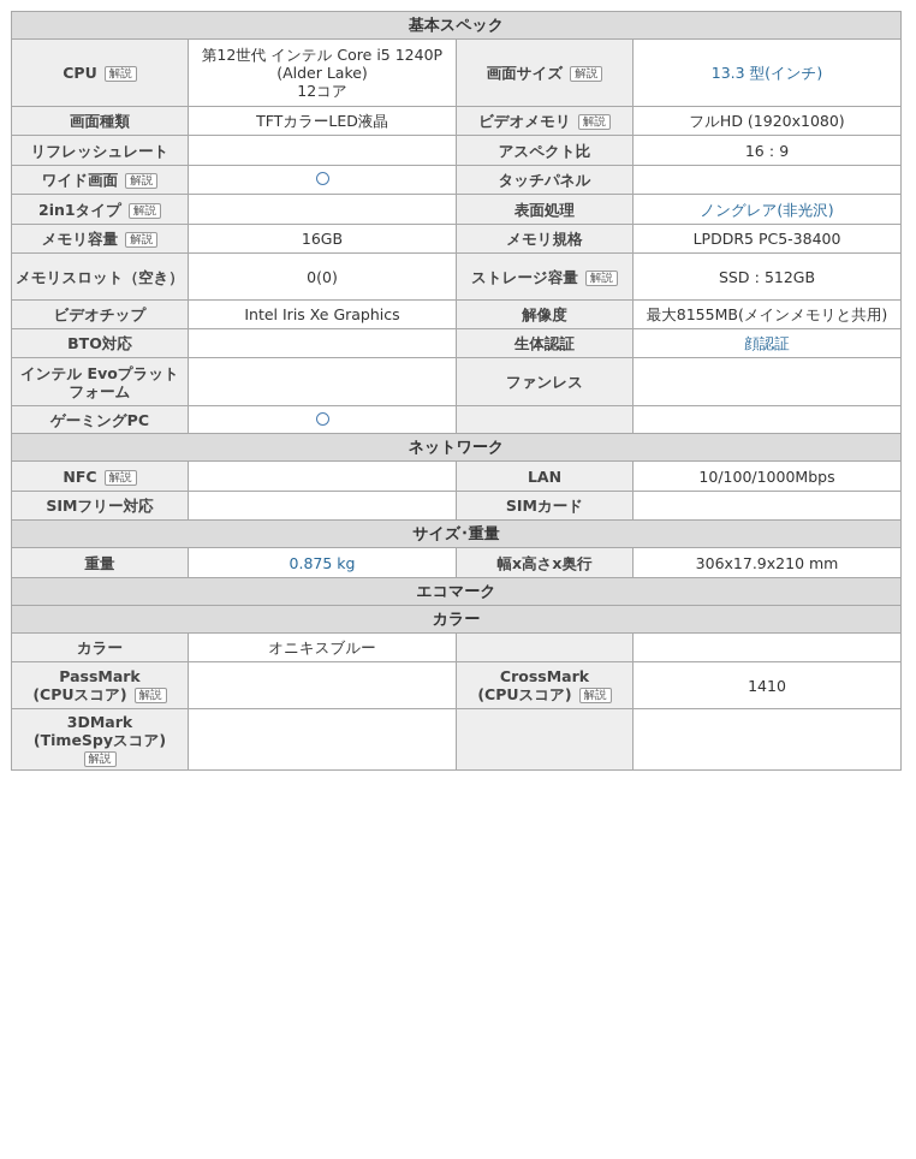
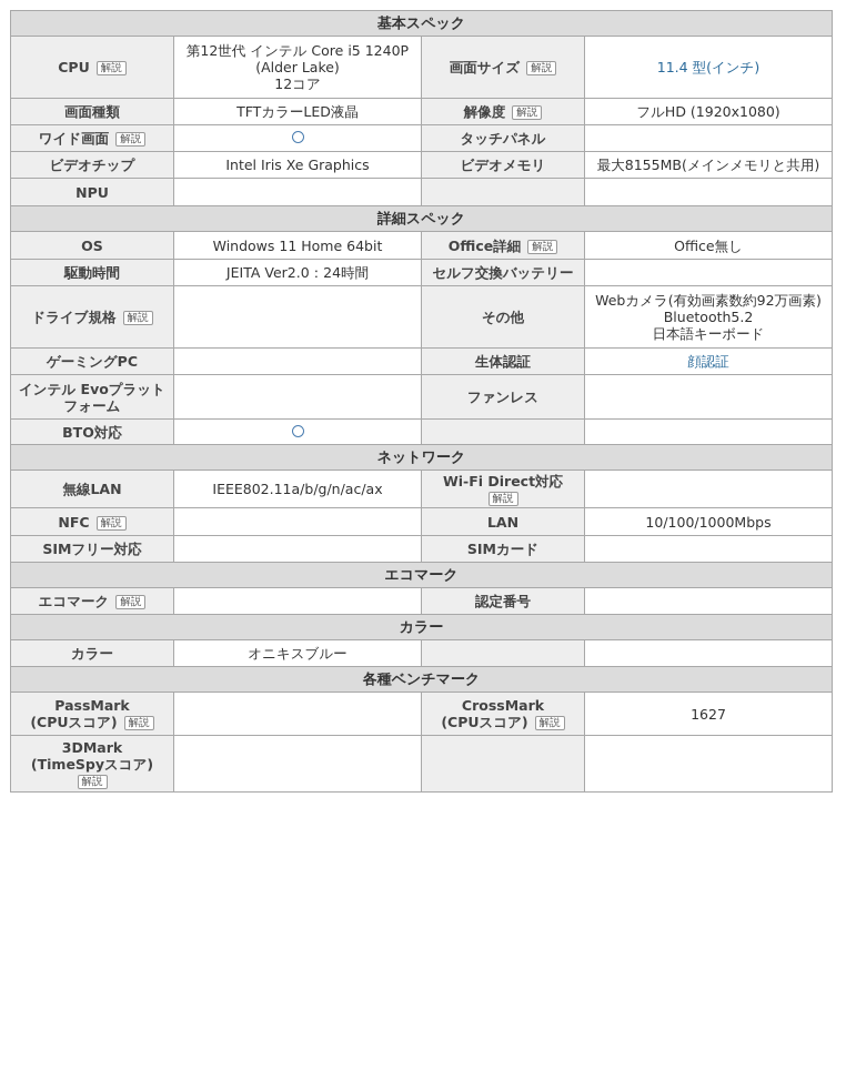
  基本スペック
- CPU 解説	第12世代 インテル Core i5 1240P (Alder Lake) 12コア	画面サイズ 解説	13.3 型(インチ)
+ CPU 解説	第12世代 インテル Core i5 1240P (Alder Lake) 12コア	画面サイズ 解説	11.4 型(インチ)
- 画面種類	TFTカラーLED液晶	ビデオメモリ 解説	フルHD (1920x1080)
+ 画面種類	TFTカラーLED液晶	解像度 解説	フルHD (1920x1080)
- リフレッシュレート		アスペクト比	16：9
  ワイド画面 解説		タッチパネル
- 2in1タイプ 解説		表面処理	ノングレア(非光沢)
- メモリ容量 解説	16GB	メモリ規格	LPDDR5 PC5-38400
- メモリスロット（空き）	0(0)	ストレージ容量 解説	SSD：512GB
- ビデオチップ	Intel Iris Xe Graphics	解像度	最大8155MB(メインメモリと共用)
+ ビデオチップ	Intel Iris Xe Graphics	ビデオメモリ	最大8155MB(メインメモリと共用)
+ NPU
+ 詳細スペック
+ OS	Windows 11 Home 64bit	Office詳細 解説	Office無し
+ 駆動時間	JEITA Ver2.0：24時間	セルフ交換バッテリー
+ ドライブ規格 解説		その他	Webカメラ(有効画素数約92万画素) Bluetooth5.2 日本語キーボード
- BTO対応		生体認証	顔認証
+ ゲーミングPC		生体認証	顔認証
  インテル Evoプラットフォーム		ファンレス
- ゲーミングPC
+ BTO対応
  ネットワーク
+ 無線LAN	IEEE802.11a/b/g/n/ac/ax	Wi-Fi Direct対応解説
  NFC 解説		LAN	10/100/1000Mbps
  SIMフリー対応		SIMカード
- サイズ･重量
- 重量	0.875 kg	幅x高さx奥行	306x17.9x210 mm
  エコマーク
+ エコマーク 解説		認定番号
  カラー
  カラー	オニキスブルー
+ 各種ベンチマーク
- PassMark(CPUスコア) 解説		CrossMark(CPUスコア) 解説	1410
+ PassMark(CPUスコア) 解説		CrossMark(CPUスコア) 解説	1627
  3DMark(TimeSpyスコア)解説
